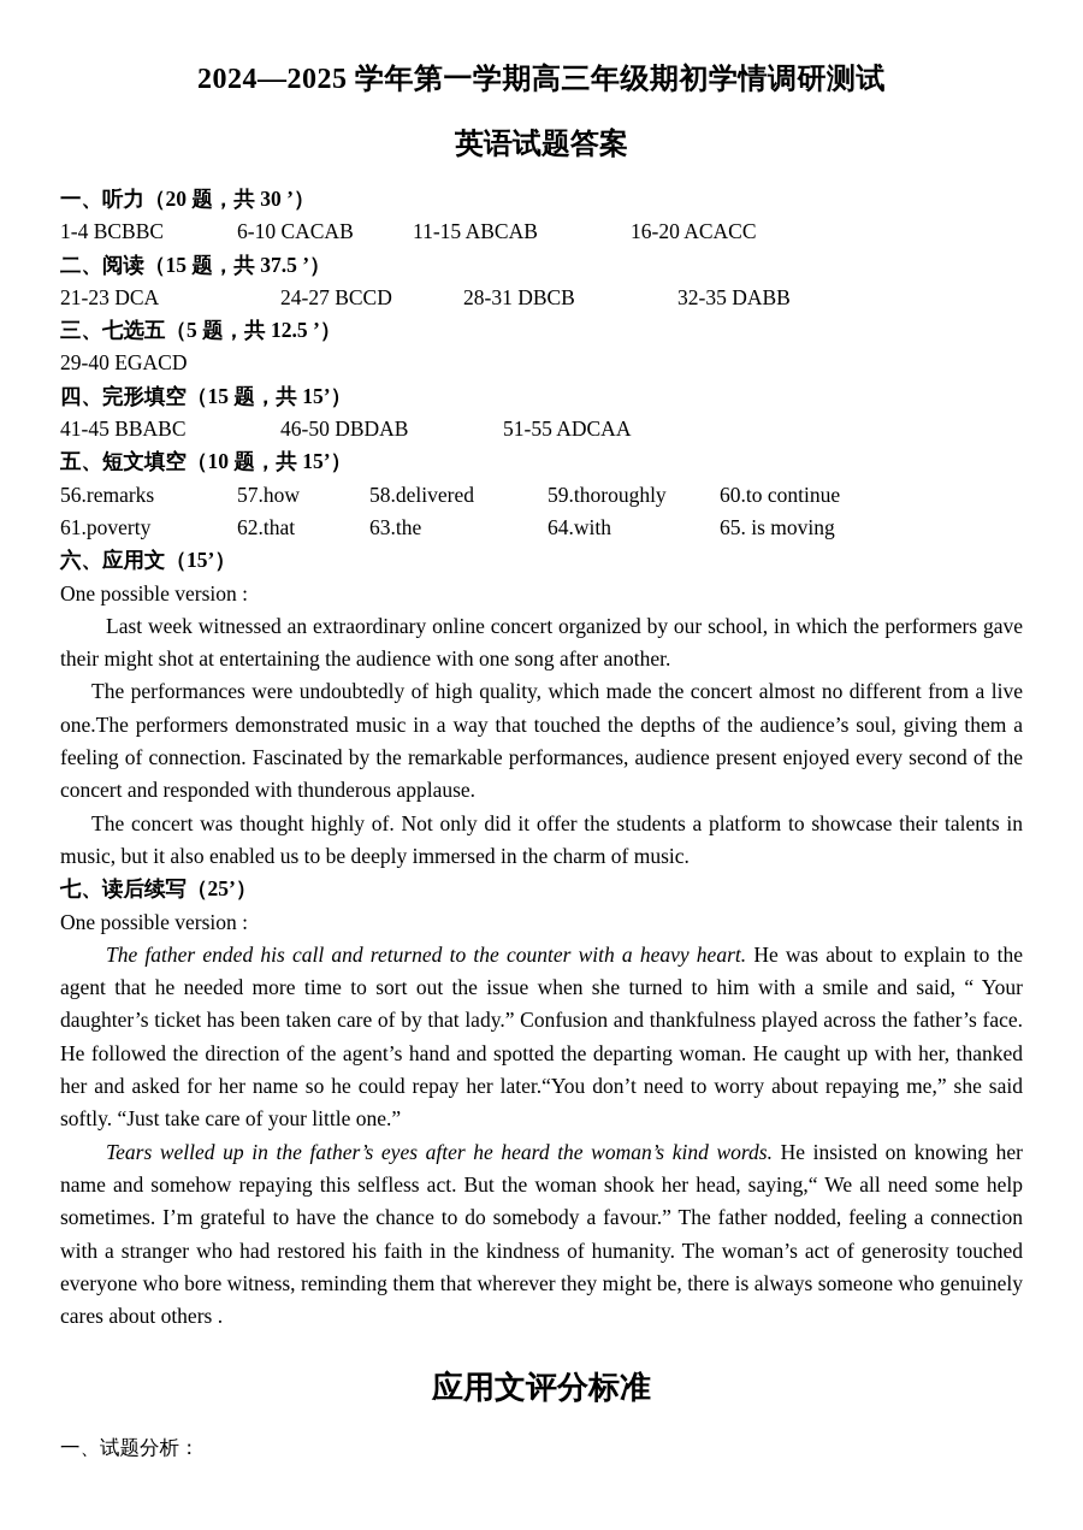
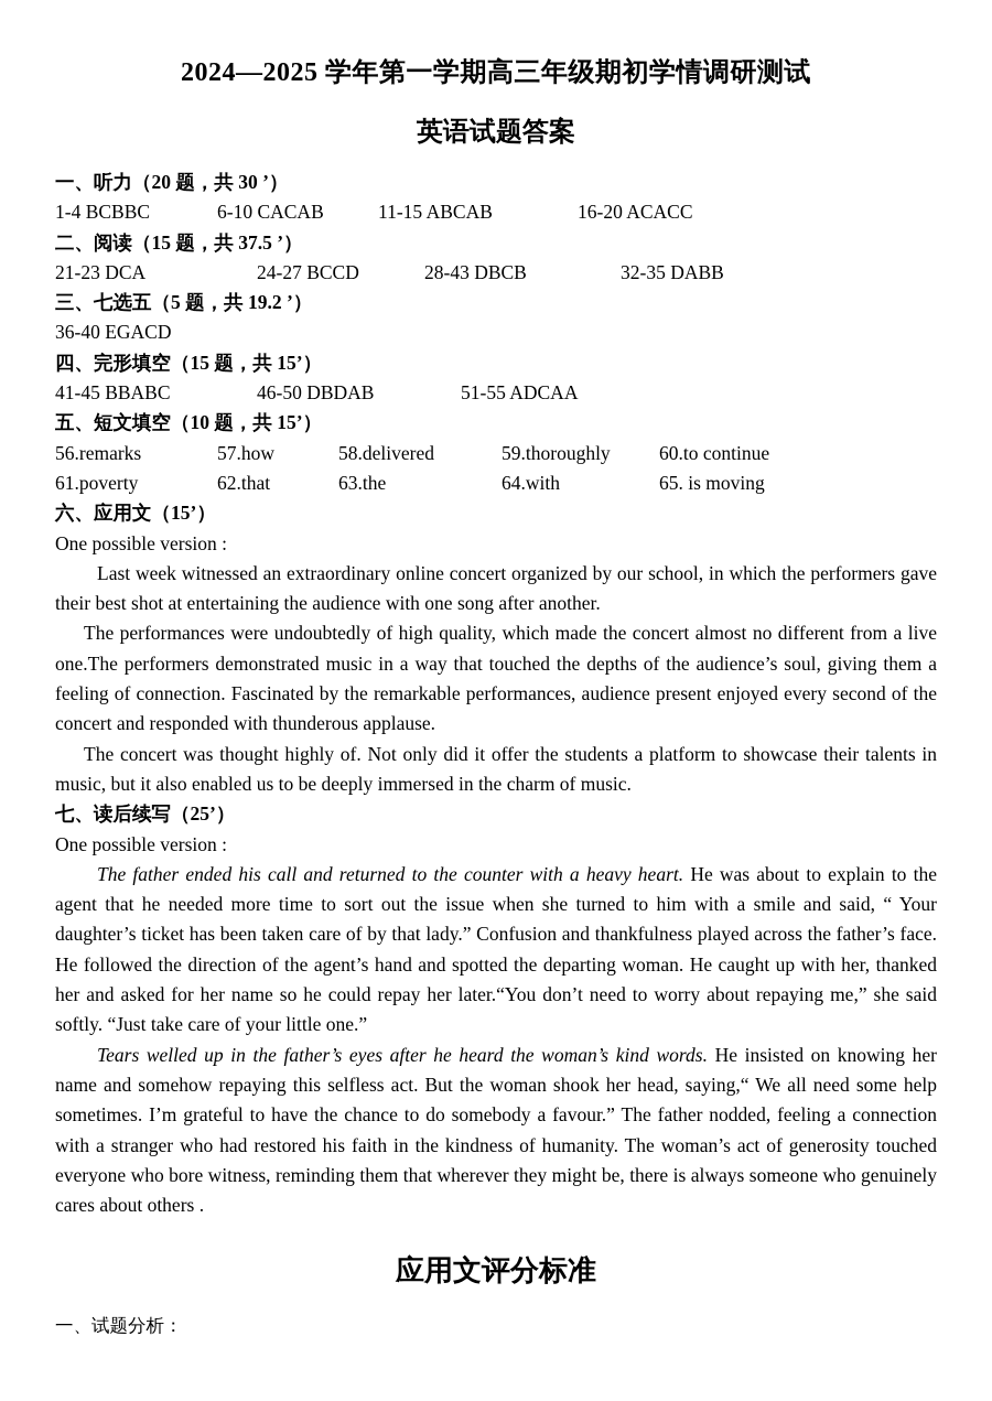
  2024—2025 学年第一学期高三年级期初学情调研测试
  英语试题答案
  一、听力（20 题，共 30 ’）
  1-4 BCBBC
  6-10 CACAB
  11-15 ABCAB
  16-20 ACACC
  二、阅读（15 题，共 37.5 ’）
  21-23 DCA
  24-27 BCCD
- 28-31 DBCB
+ 28-43 DBCB
  32-35 DABB
- 三、七选五（5 题，共 12.5 ’）
+ 三、七选五（5 题，共 19.2 ’）
- 29-40 EGACD
+ 36-40 EGACD
  四、完形填空（15 题，共 15’）
  41-45 BBABC
  46-50 DBDAB
  51-55 ADCAA
  五、短文填空（10 题，共 15’）
  56.remarks
  57.how
  58.delivered
  59.thoroughly
  60.to continue
  61.poverty
  62.that
  63.the
  64.with
  65. is moving
  六、应用文（15’）
  One possible version :
- Last week witnessed an extraordinary online concert organized by our school, in which the performers gave their might shot at entertaining the audience with one song after another.
+ Last week witnessed an extraordinary online concert organized by our school, in which the performers gave their best shot at entertaining the audience with one song after another.
  The performances were undoubtedly of high quality, which made the concert almost no different from a live one.The performers demonstrated music in a way that touched the depths of the audience’s soul, giving them a feeling of connection. Fascinated by the remarkable performances, audience present enjoyed every second of the concert and responded with thunderous applause.
  The concert was thought highly of. Not only did it offer the students a platform to showcase their talents in music, but it also enabled us to be deeply immersed in the charm of music.
  七、读后续写（25’）
  One possible version :
  The father ended his call and returned to the counter with a heavy heart. He was about to explain to the agent that he needed more time to sort out the issue when she turned to him with a smile and said, “ Your daughter’s ticket has been taken care of by that lady.” Confusion and thankfulness played across the father’s face. He followed the direction of the agent’s hand and spotted the departing woman. He caught up with her, thanked her and asked for her name so he could repay her later.“You don’t need to worry about repaying me,” she said softly. “Just take care of your little one.”
  Tears welled up in the father’s eyes after he heard the woman’s kind words. He insisted on knowing her name and somehow repaying this selfless act. But the woman shook her head, saying,“ We all need some help sometimes. I’m grateful to have the chance to do somebody a favour.” The father nodded, feeling a connection with a stranger who had restored his faith in the kindness of humanity. The woman’s act of generosity touched everyone who bore witness, reminding them that wherever they might be, there is always someone who genuinely cares about others .
  应用文评分标准
  一、试题分析：
